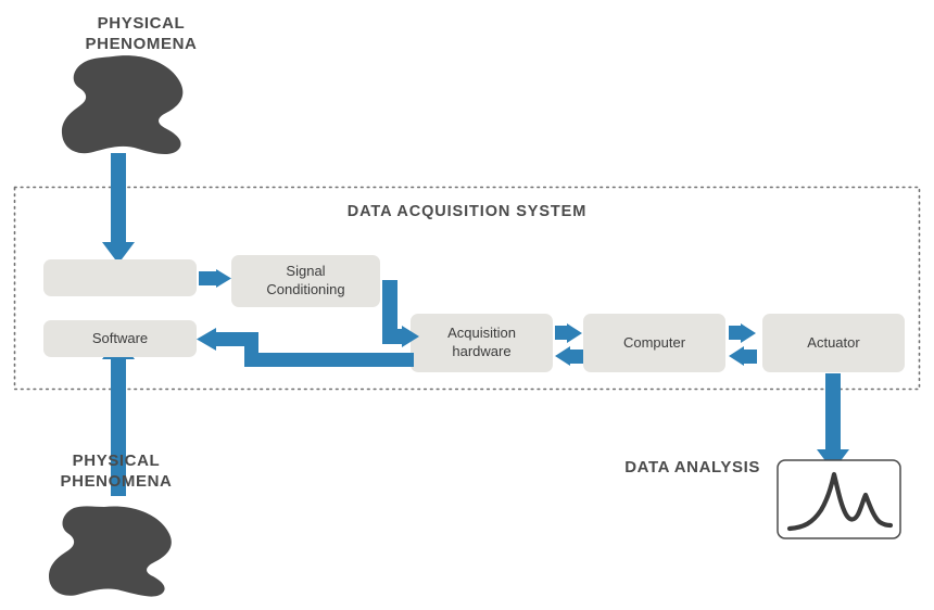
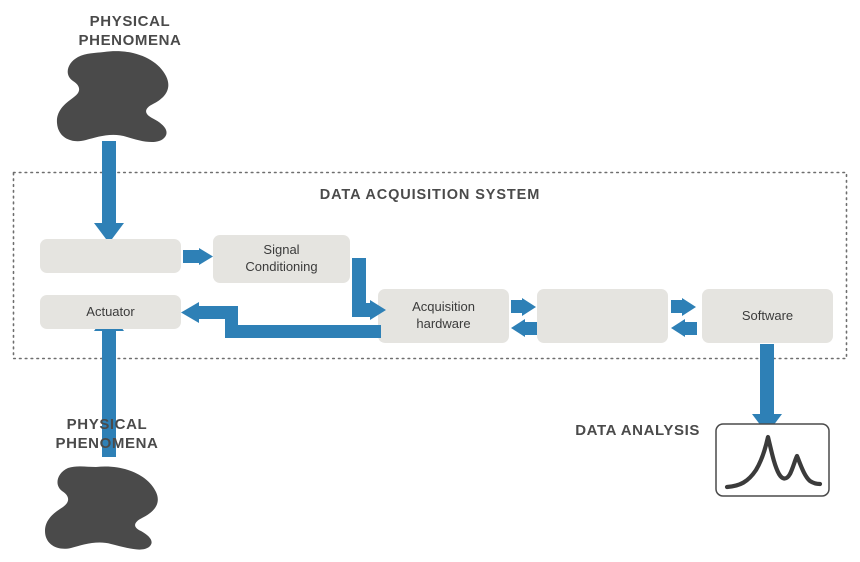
  PHYSICAL
  PHENOMENA
  PHYSICAL
  PHENOMENA
  DATA ACQUISITION SYSTEM
  DATA ANALYSIS
  Signal
  Conditioning
- Software
+ Actuator
  Acquisition
  hardware
- Computer
- Actuator
+ Software
